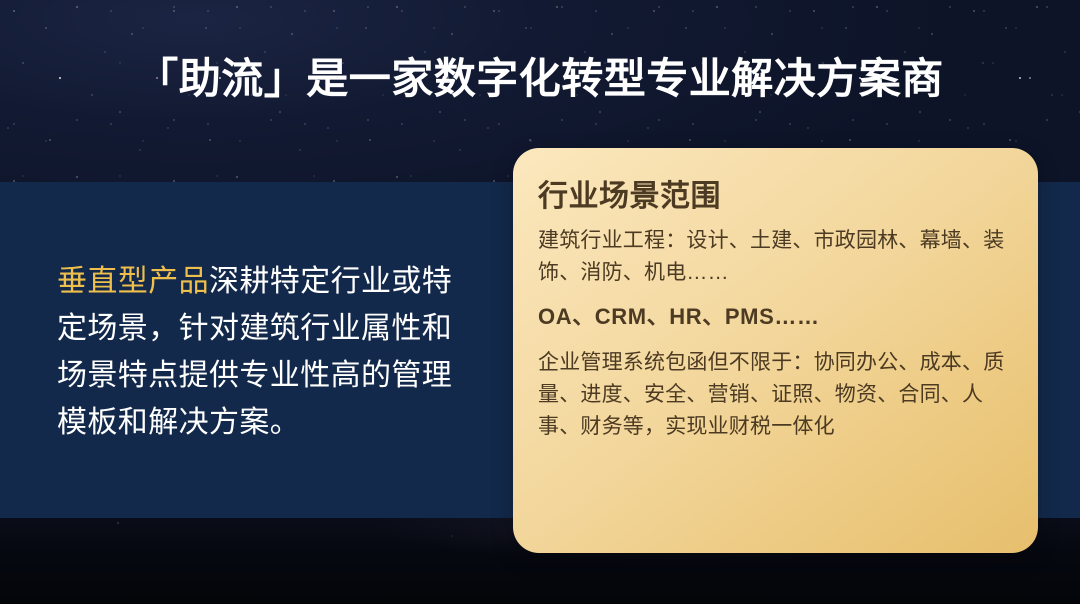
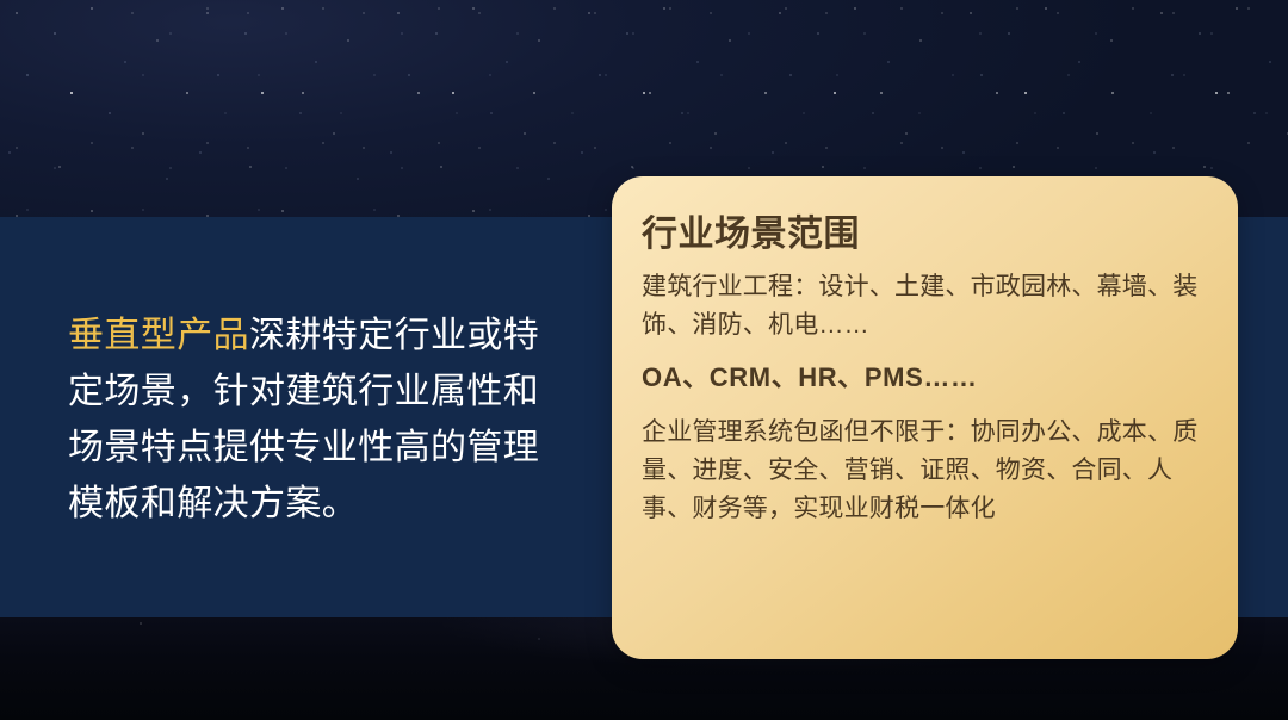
- 「助流」是一家数字化转型专业解决方案商
  垂直型产品深耕特定行业或特定场景，针对建筑行业属性和场景特点提供专业性高的管理模板和解决方案。
  行业场景范围
  建筑行业工程：设计、土建、市政园林、幕墙、装饰、消防、机电……
  OA、CRM、HR、PMS……
  企业管理系统包函但不限于：协同办公、成本、质量、进度、安全、营销、证照、物资、合同、人事、财务等，实现业财税一体化
